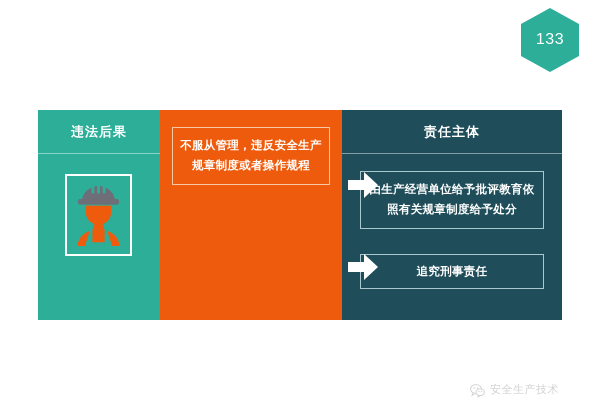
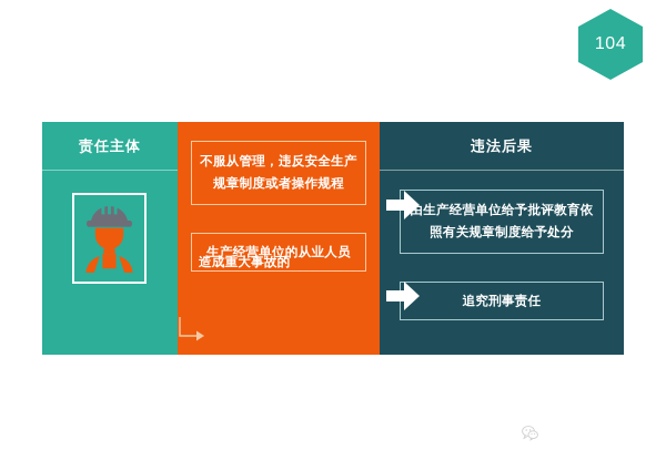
- 133
+ 104
- 违法后果
+ 责任主体
  不服从管理，违反安全生产规章制度或者操作规程
+ 生产经营单位的从业人员
+ 造成重大事故的
- 责任主体
+ 违法后果
  由生产经营单位给予批评教育依照有关规章制度给予处分
  追究刑事责任
- 安全生产技术
